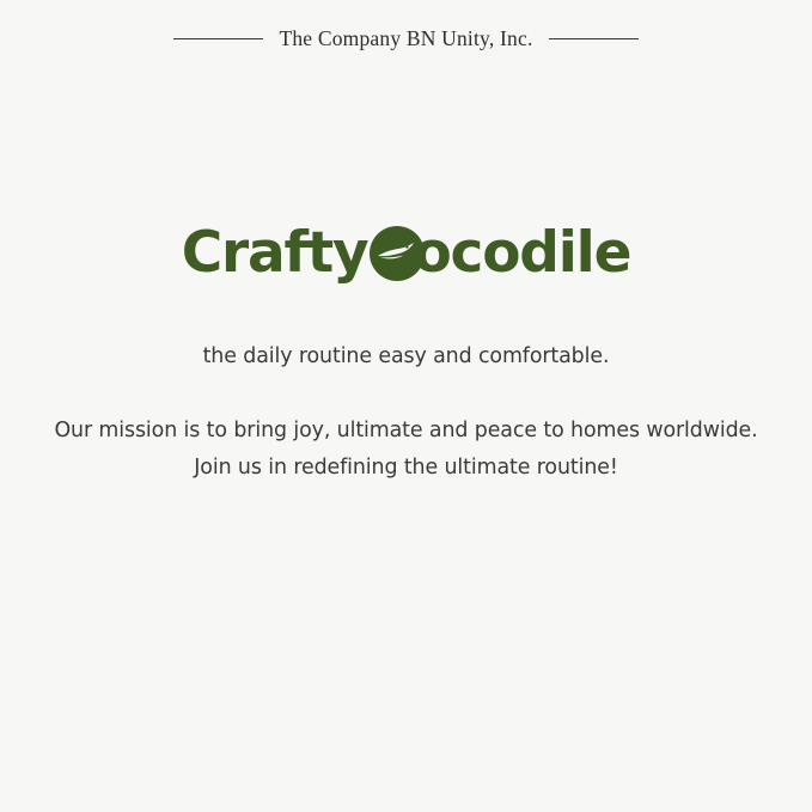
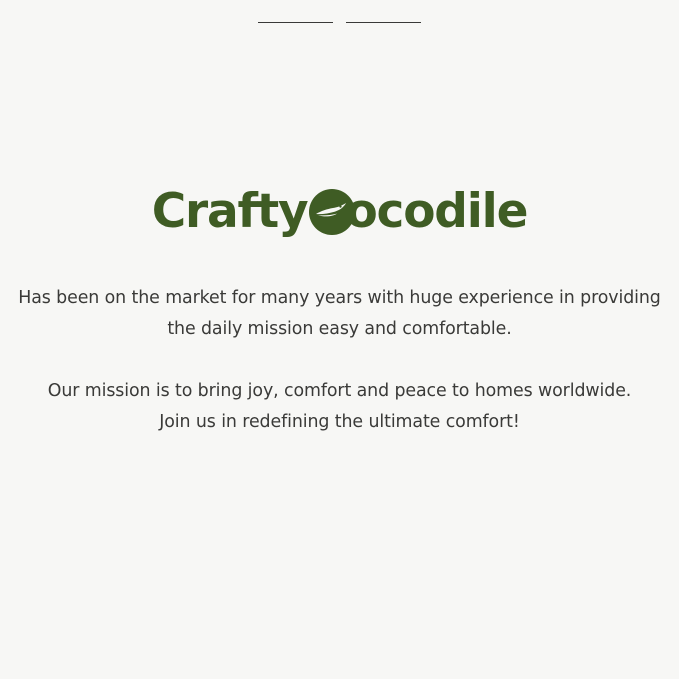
- The Company BN Unity, Inc.
  Crafty
  ocodile
+ Has been on the market for many years with huge experience in providing
- the daily routine easy and comfortable.
+ the daily mission easy and comfortable.
- Our mission is to bring joy, ultimate and peace to homes worldwide.
+ Our mission is to bring joy, comfort and peace to homes worldwide.
- Join us in redefining the ultimate routine!
+ Join us in redefining the ultimate comfort!
